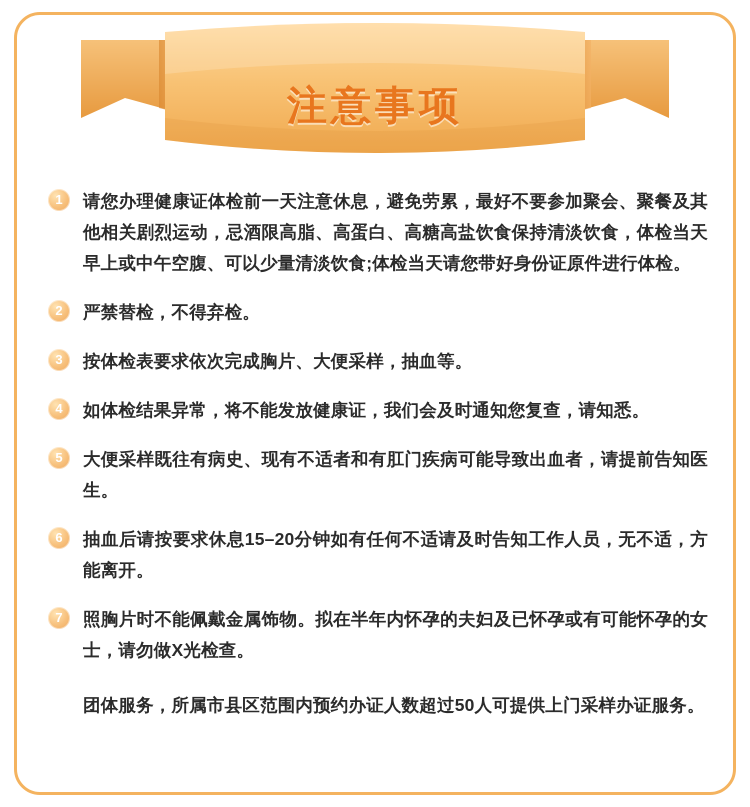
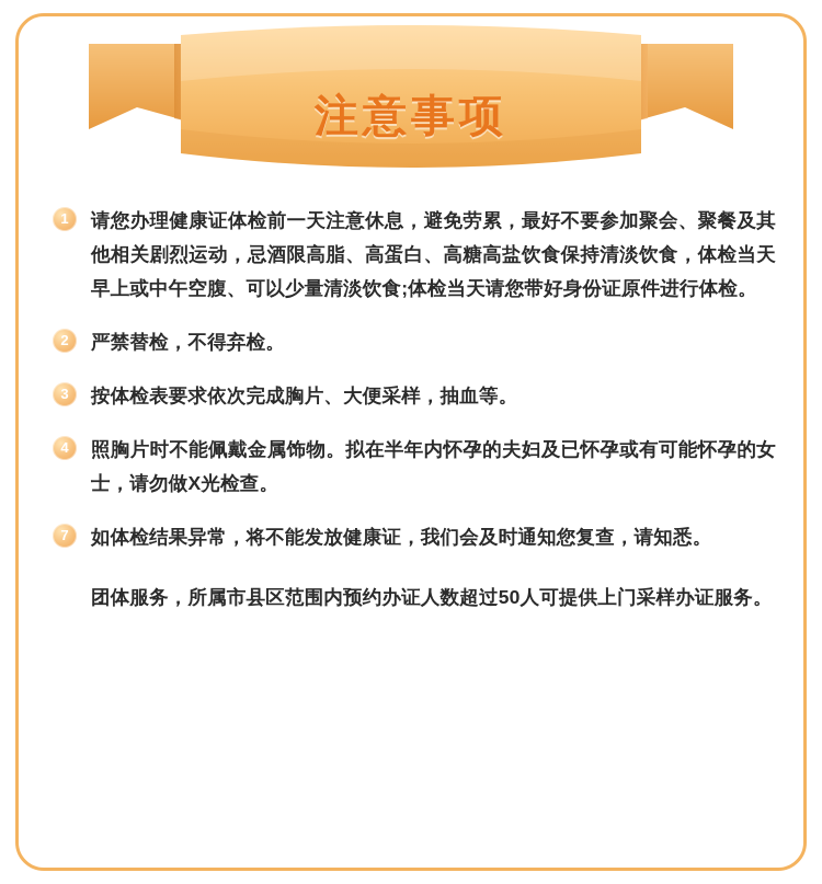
  注意事项
  1
  请您办理健康证体检前一天注意休息，避免劳累，最好不要参加聚会、聚餐及其他相关剧烈运动，忌酒限高脂、高蛋白、高糖高盐饮食保持清淡饮食，体检当天早上或中午空腹、可以少量清淡饮食;体检当天请您带好身份证原件进行体检。
  2
  严禁替检，不得弃检。
  3
  按体检表要求依次完成胸片、大便采样，抽血等。
  4
- 如体检结果异常，将不能发放健康证，我们会及时通知您复查，请知悉。
+ 照胸片时不能佩戴金属饰物。拟在半年内怀孕的夫妇及已怀孕或有可能怀孕的女士，请勿做X光检查。
- 5
- 大便采样既往有病史、现有不适者和有肛门疾病可能导致出血者，请提前告知医生。
- 6
- 抽血后请按要求休息15–20分钟如有任何不适请及时告知工作人员，无不适，方能离开。
  7
- 照胸片时不能佩戴金属饰物。拟在半年内怀孕的夫妇及已怀孕或有可能怀孕的女士，请勿做X光检查。
+ 如体检结果异常，将不能发放健康证，我们会及时通知您复查，请知悉。
  团体服务，所属市县区范围内预约办证人数超过50人可提供上门采样办证服务。
